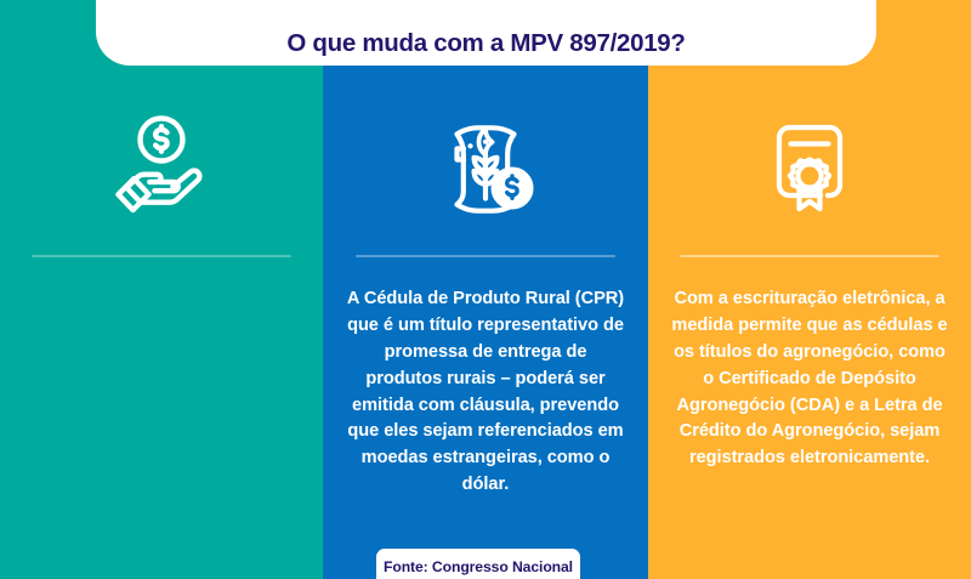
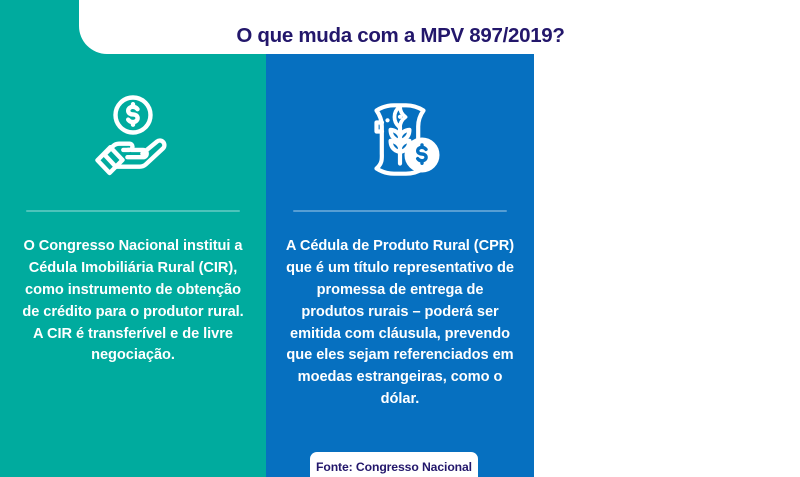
+ O Congresso Nacional institui a Cédula Imobiliária Rural (CIR), como instrumento de obtenção de crédito para o produtor rural. A CIR é transferível e de livre negociação.
  A Cédula de Produto Rural (CPR) que é um título representativo de promessa de entrega de produtos rurais – poderá ser emitida com cláusula, prevendo que eles sejam referenciados em moedas estrangeiras, como o dólar.
- Com a escrituração eletrônica, a medida permite que as cédulas e os títulos do agronegócio, como o Certificado de Depósito Agronegócio (CDA) e a Letra de Crédito do Agronegócio, sejam registrados eletronicamente.
  O que muda com a MPV 897/2019?
  Fonte: Congresso Nacional
